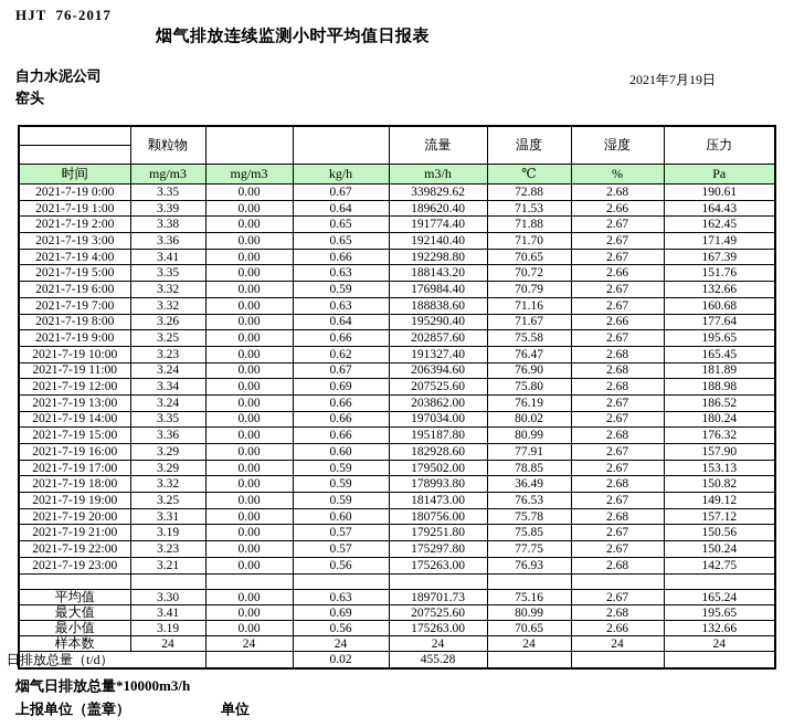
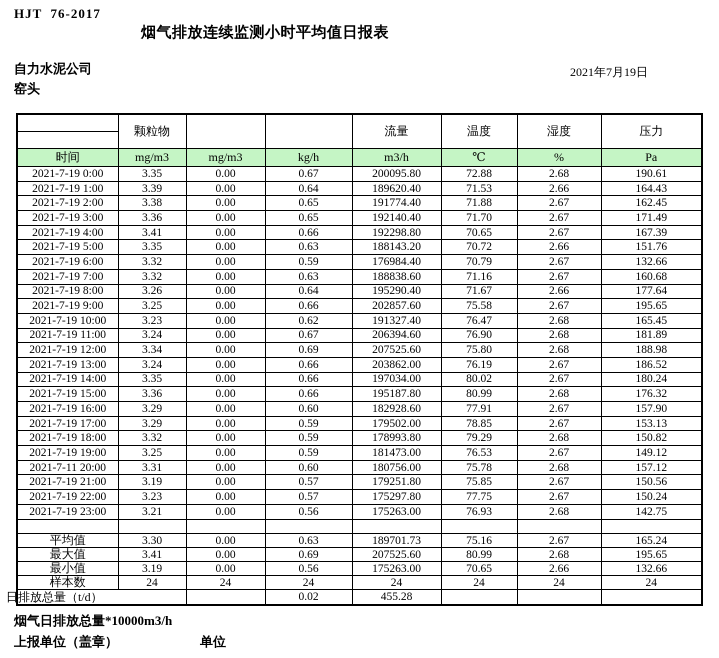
  HJT 76-2017
  烟气排放连续监测小时平均值日报表
  自力水泥公司
  窑头
  2021年7月19日
  	颗粒物			流量	温度	湿度	压力
  时间	mg/m3	mg/m3	kg/h	m3/h	℃	%	Pa
- 2021-7-19 0:00	3.35	0.00	0.67	339829.62	72.88	2.68	190.61
+ 2021-7-19 0:00	3.35	0.00	0.67	200095.80	72.88	2.68	190.61
  2021-7-19 1:00	3.39	0.00	0.64	189620.40	71.53	2.66	164.43
  2021-7-19 2:00	3.38	0.00	0.65	191774.40	71.88	2.67	162.45
  2021-7-19 3:00	3.36	0.00	0.65	192140.40	71.70	2.67	171.49
  2021-7-19 4:00	3.41	0.00	0.66	192298.80	70.65	2.67	167.39
  2021-7-19 5:00	3.35	0.00	0.63	188143.20	70.72	2.66	151.76
  2021-7-19 6:00	3.32	0.00	0.59	176984.40	70.79	2.67	132.66
  2021-7-19 7:00	3.32	0.00	0.63	188838.60	71.16	2.67	160.68
  2021-7-19 8:00	3.26	0.00	0.64	195290.40	71.67	2.66	177.64
  2021-7-19 9:00	3.25	0.00	0.66	202857.60	75.58	2.67	195.65
  2021-7-19 10:00	3.23	0.00	0.62	191327.40	76.47	2.68	165.45
  2021-7-19 11:00	3.24	0.00	0.67	206394.60	76.90	2.68	181.89
  2021-7-19 12:00	3.34	0.00	0.69	207525.60	75.80	2.68	188.98
  2021-7-19 13:00	3.24	0.00	0.66	203862.00	76.19	2.67	186.52
  2021-7-19 14:00	3.35	0.00	0.66	197034.00	80.02	2.67	180.24
  2021-7-19 15:00	3.36	0.00	0.66	195187.80	80.99	2.68	176.32
  2021-7-19 16:00	3.29	0.00	0.60	182928.60	77.91	2.67	157.90
  2021-7-19 17:00	3.29	0.00	0.59	179502.00	78.85	2.67	153.13
- 2021-7-19 18:00	3.32	0.00	0.59	178993.80	36.49	2.68	150.82
+ 2021-7-19 18:00	3.32	0.00	0.59	178993.80	79.29	2.68	150.82
  2021-7-19 19:00	3.25	0.00	0.59	181473.00	76.53	2.67	149.12
- 2021-7-19 20:00	3.31	0.00	0.60	180756.00	75.78	2.68	157.12
+ 2021-7-11 20:00	3.31	0.00	0.60	180756.00	75.78	2.68	157.12
  2021-7-19 21:00	3.19	0.00	0.57	179251.80	75.85	2.67	150.56
  2021-7-19 22:00	3.23	0.00	0.57	175297.80	77.75	2.67	150.24
  2021-7-19 23:00	3.21	0.00	0.56	175263.00	76.93	2.68	142.75
  平均值	3.30	0.00	0.63	189701.73	75.16	2.67	165.24
  最大值	3.41	0.00	0.69	207525.60	80.99	2.68	195.65
  最小值	3.19	0.00	0.56	175263.00	70.65	2.66	132.66
  样本数	24	24	24	24	24	24	24
  日排放总量（t/d）		0.02	455.28
  烟气日排放总量*10000m3/h
  上报单位（盖章）
  单位
